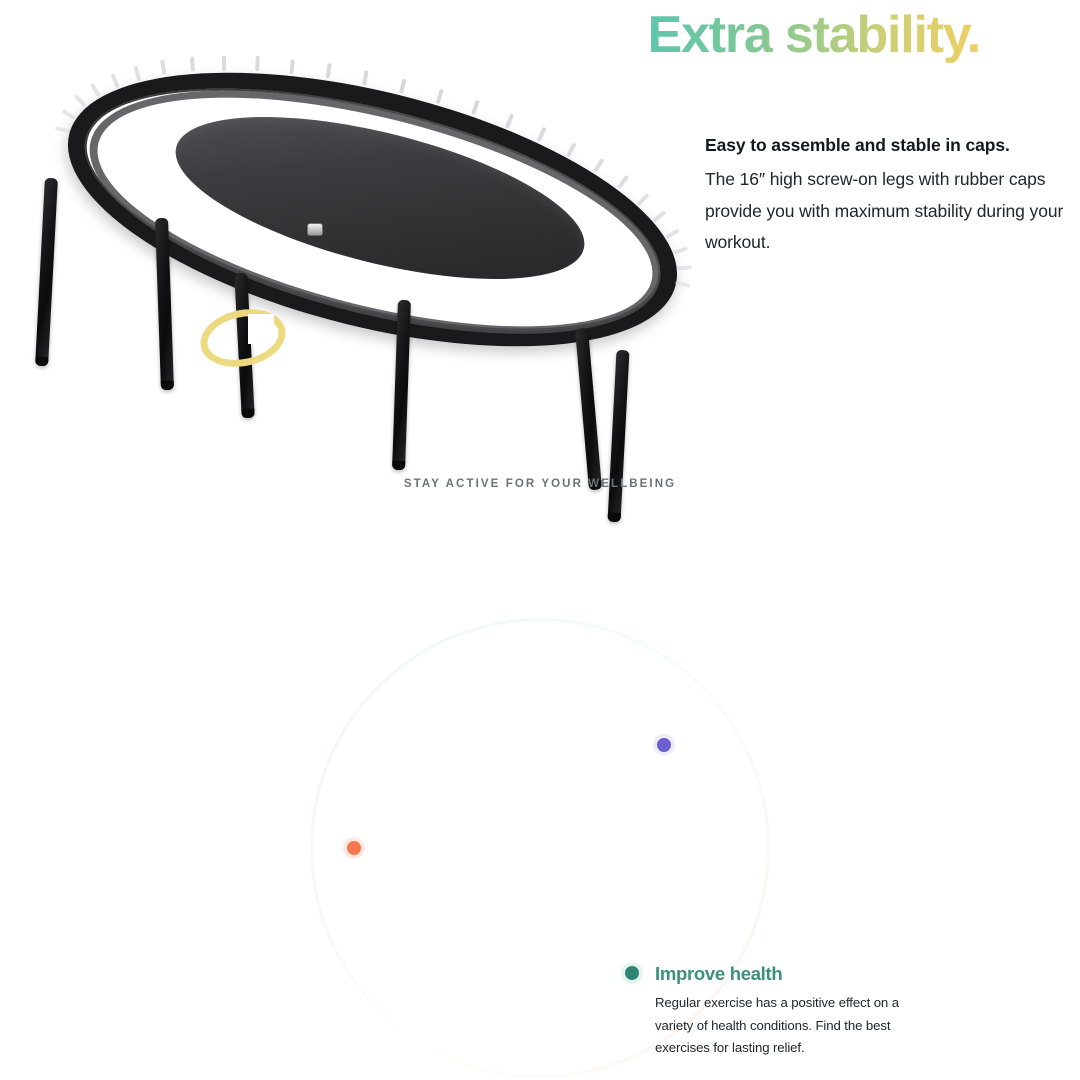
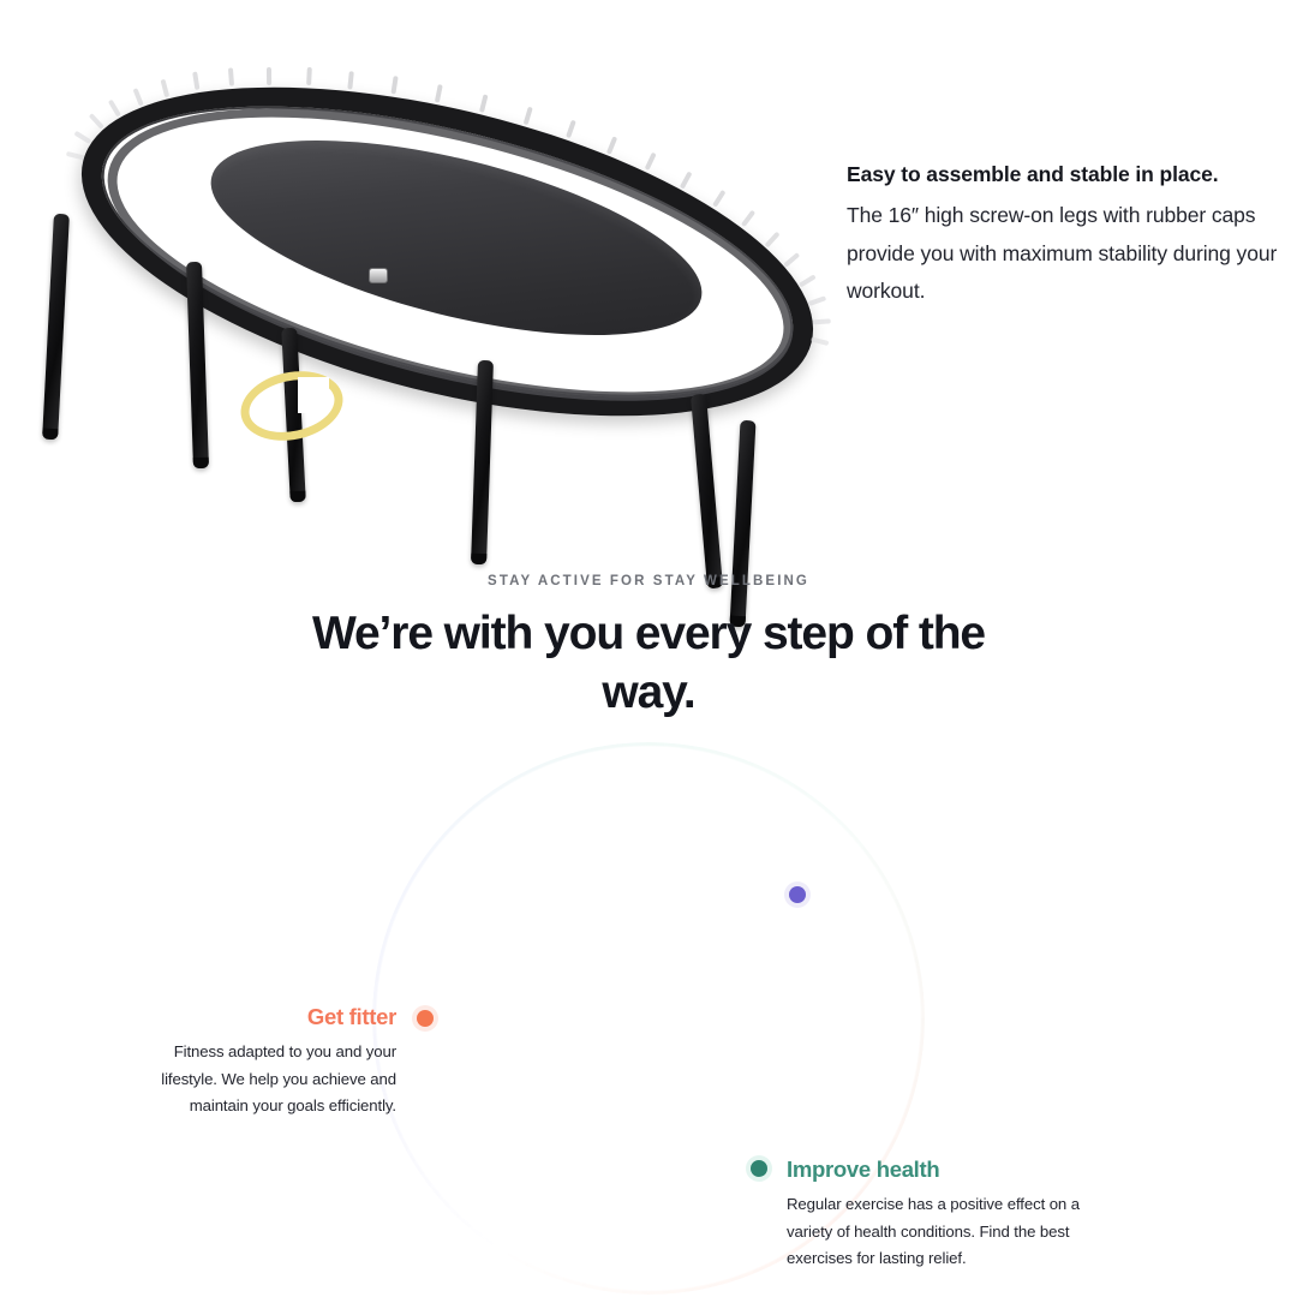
- Extra stability.
- Easy to assemble and stable in caps.
+ Easy to assemble and stable in place.
  The 16″ high screw-on legs with rubber caps provide you with maximum stability during your workout.
- STAY ACTIVE FOR YOUR WELLBEING
+ STAY ACTIVE FOR STAY WELLBEING
+ We’re with you every step of the way.
+ Get fitter
+ Fitness adapted to you and your lifestyle. We help you achieve and maintain your goals efficiently.
  Improve health
  Regular exercise has a positive effect on a variety of health conditions. Find the best exercises for lasting relief.
